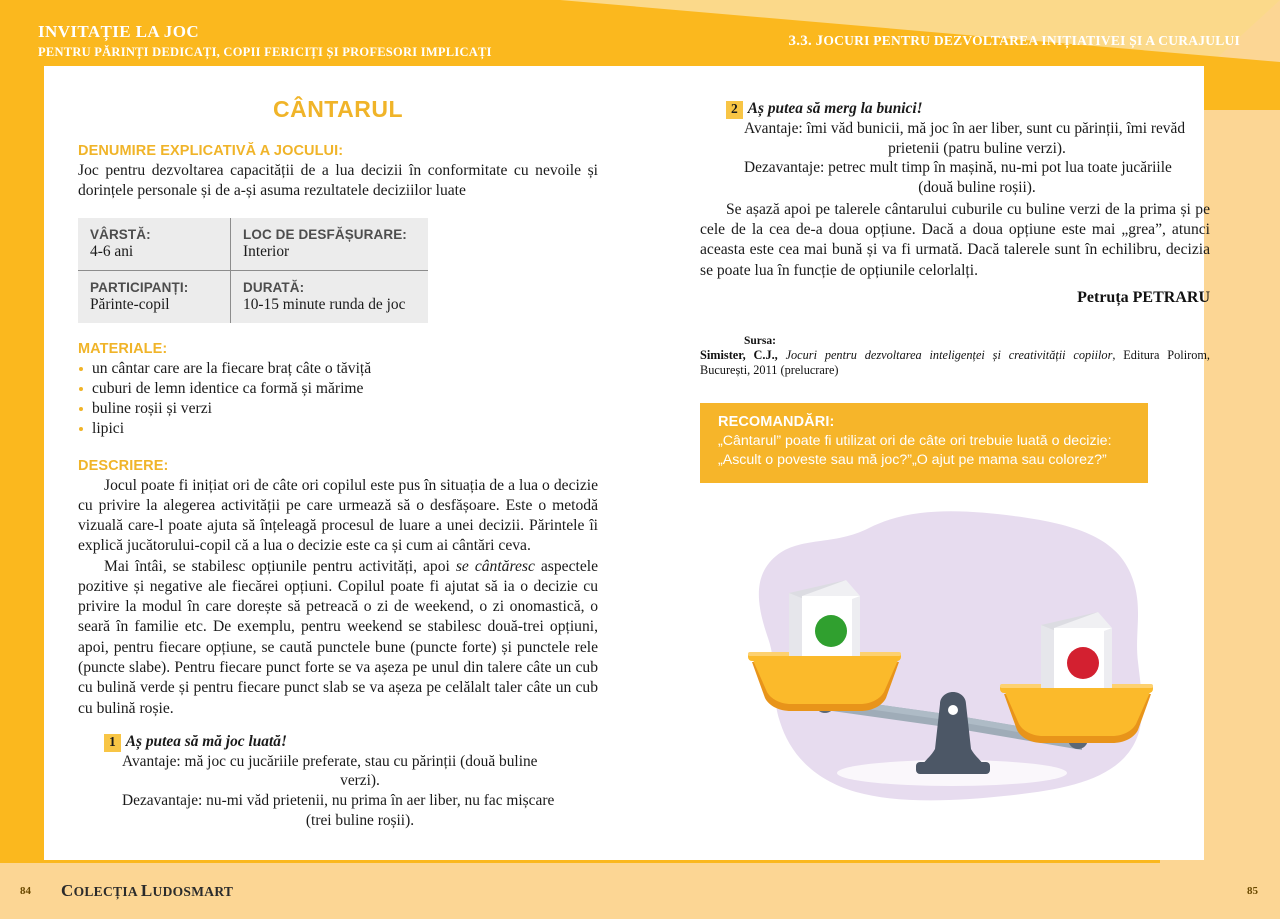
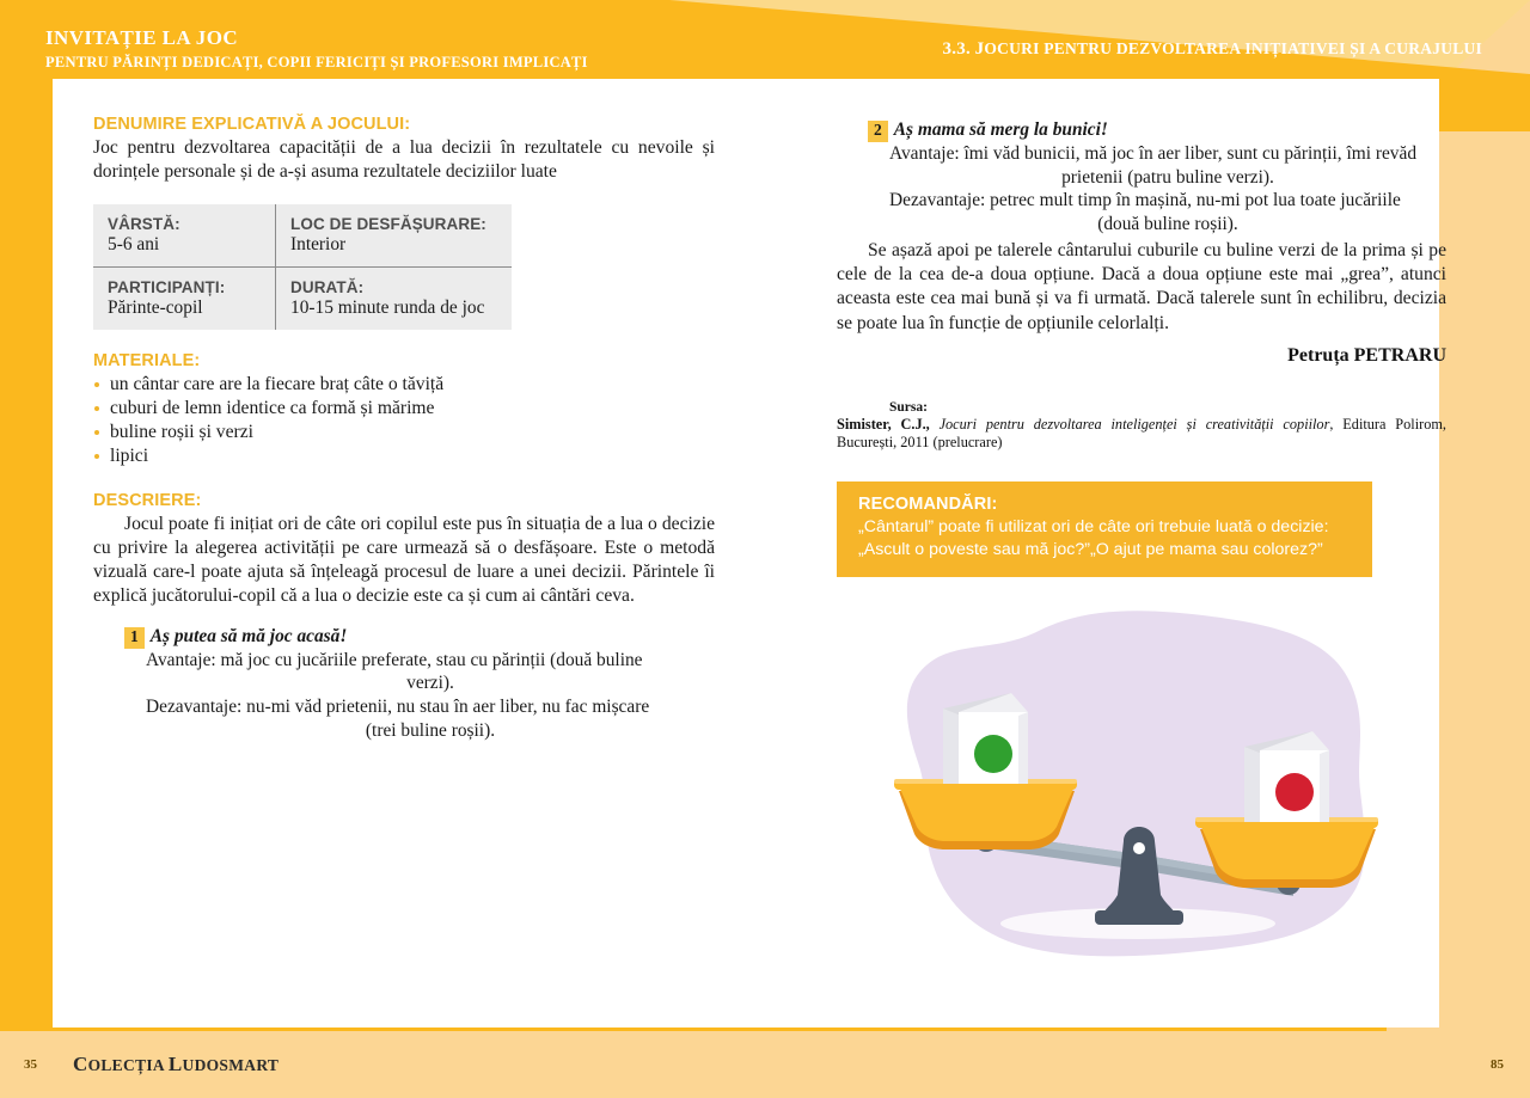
  INVITAȚIE LA JOC
  PENTRU PĂRINȚI DEDICAȚI, COPII FERICIȚI ȘI PROFESORI IMPLICAȚI
  3.3. JOCURI PENTRU DEZVOLTAREA INIȚIATIVEI ȘI A CURAJULUI
- CÂNTARUL
  DENUMIRE EXPLICATIVĂ A JOCULUI:
- Joc pentru dezvoltarea capacității de a lua decizii în conformitate cu nevoile și dorințele personale și de a-și asuma rezultatele deciziilor luate
+ Joc pentru dezvoltarea capacității de a lua decizii în rezultatele cu nevoile și dorințele personale și de a-și asuma rezultatele deciziilor luate
- VÂRSTĂ: 4-6 ani	LOC DE DESFĂȘURARE: Interior
+ VÂRSTĂ: 5-6 ani	LOC DE DESFĂȘURARE: Interior
  PARTICIPANȚI: Părinte-copil	DURATĂ: 10-15 minute runda de joc
  MATERIALE:
  un cântar care are la fiecare braț câte o tăviță
  cuburi de lemn identice ca formă și mărime
  buline roșii și verzi
  lipici
  DESCRIERE:
  Jocul poate fi inițiat ori de câte ori copilul este pus în situația de a lua o decizie cu privire la alegerea activității pe care urmează să o desfășoare. Este o metodă vizuală care-l poate ajuta să înțeleagă procesul de luare a unei decizii. Părintele îi explică jucătorului-copil că a lua o decizie este ca și cum ai cântări ceva.
- Mai întâi, se stabilesc opțiunile pentru activități, apoi se cântăresc aspectele pozitive și negative ale fiecărei opțiuni. Copilul poate fi ajutat să ia o decizie cu privire la modul în care dorește să petreacă o zi de weekend, o zi onomastică, o seară în familie etc. De exemplu, pentru weekend se stabilesc două-trei opțiuni, apoi, pentru fiecare opțiune, se caută punctele bune (puncte forte) și punctele rele (puncte slabe). Pentru fiecare punct forte se va așeza pe unul din talere câte un cub cu bulină verde și pentru fiecare punct slab se va așeza pe celălalt taler câte un cub cu bulină roșie.
- 1 Aș putea să mă joc luată!
+ 1 Aș putea să mă joc acasă!
  Avantaje: mă joc cu jucăriile preferate, stau cu părinții (două buline
  verzi).
- Dezavantaje: nu-mi văd prietenii, nu prima în aer liber, nu fac mișcare
+ Dezavantaje: nu-mi văd prietenii, nu stau în aer liber, nu fac mișcare
  (trei buline roșii).
- 2 Aș putea să merg la bunici!
+ 2 Aș mama să merg la bunici!
  Avantaje: îmi văd bunicii, mă joc în aer liber, sunt cu părinții, îmi revăd
  prietenii (patru buline verzi).
  Dezavantaje: petrec mult timp în mașină, nu-mi pot lua toate jucăriile
  (două buline roșii).
  Se așază apoi pe talerele cântarului cuburile cu buline verzi de la prima și pe cele de la cea de-a doua opțiune. Dacă a doua opțiune este mai „grea”, atunci aceasta este cea mai bună și va fi urmată. Dacă talerele sunt în echilibru, decizia se poate lua în funcție de opțiunile celorlalți.
  Petruța PETRARU
  Sursa:
  Simister, C.J., Jocuri pentru dezvoltarea inteligenței și creativității copiilor, Editura Polirom, București, 2011 (prelucrare)
  RECOMANDĂRI:
  „Cântarul” poate fi utilizat ori de câte ori trebuie luată o decizie:
  „Ascult o poveste sau mă joc?”„O ajut pe mama sau colorez?”
- 84
+ 35
  COLECȚIA LUDOSMART
  85
